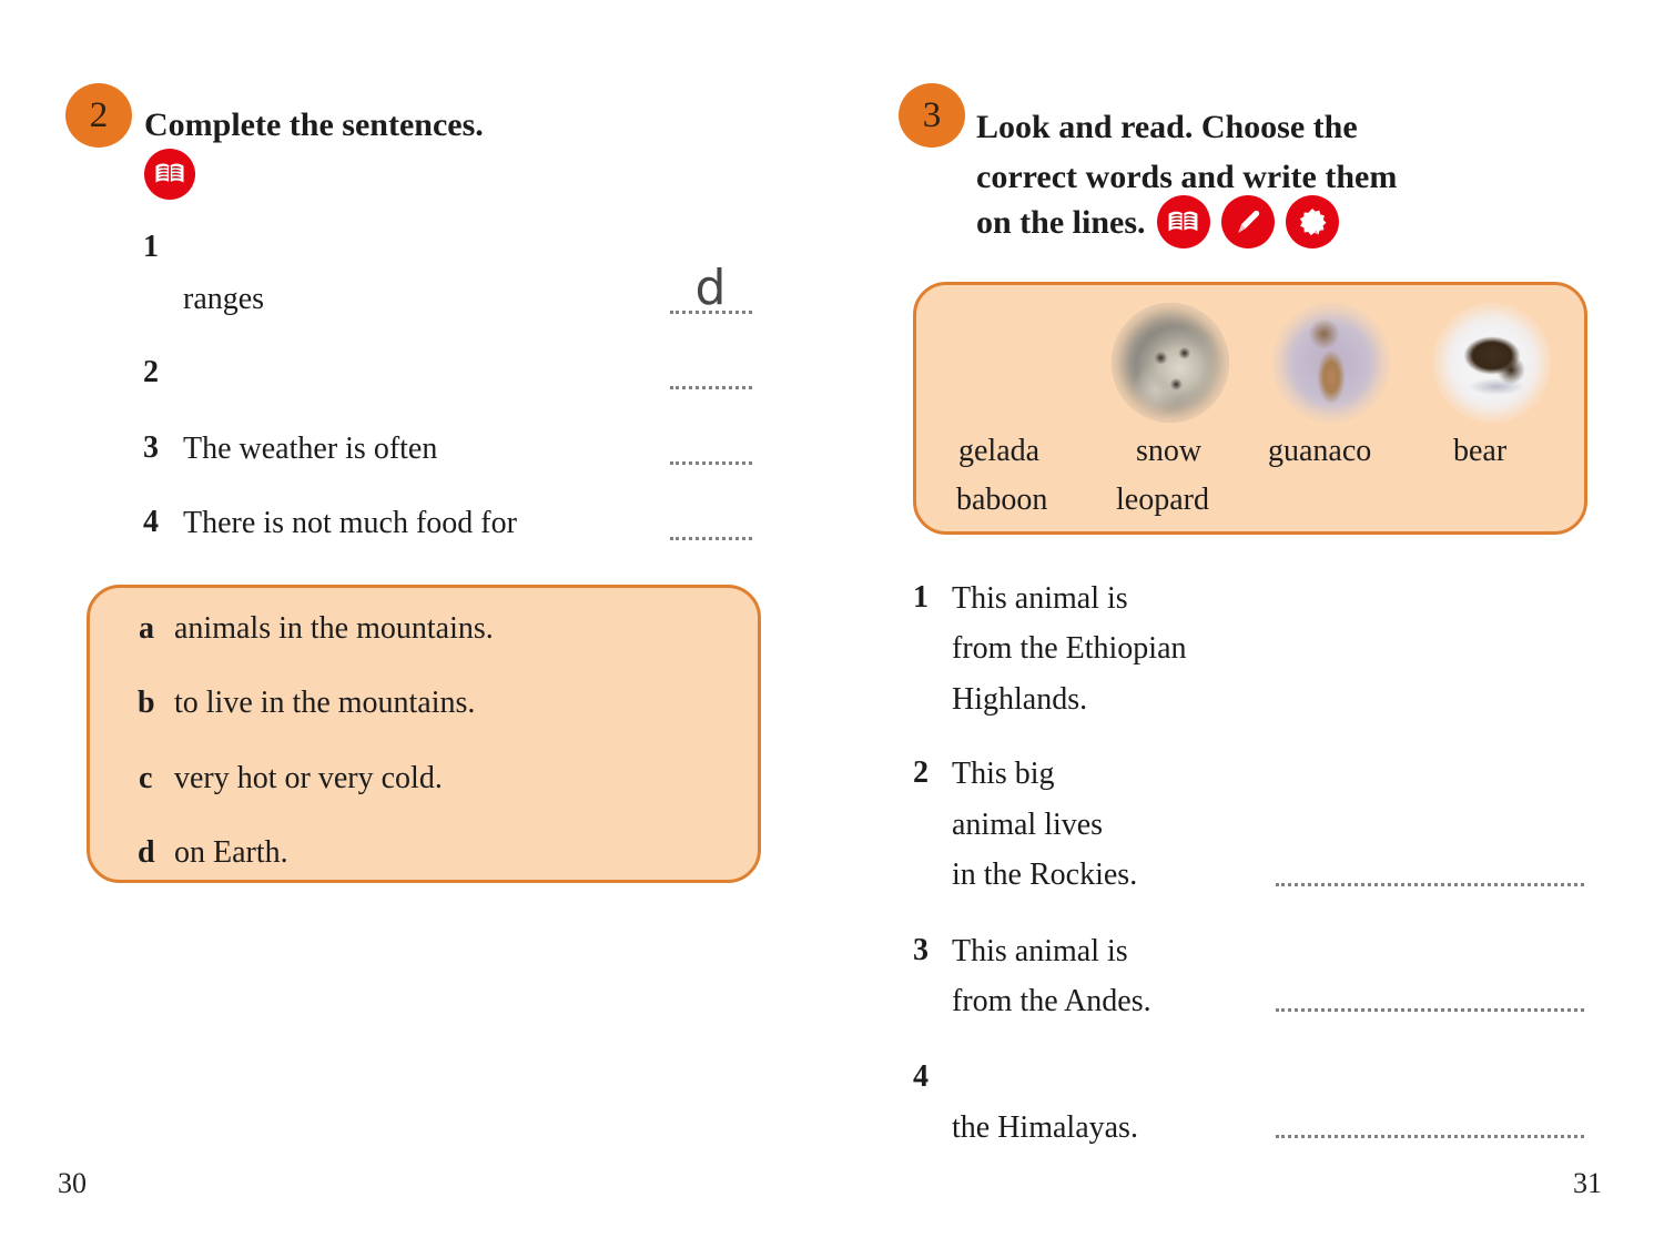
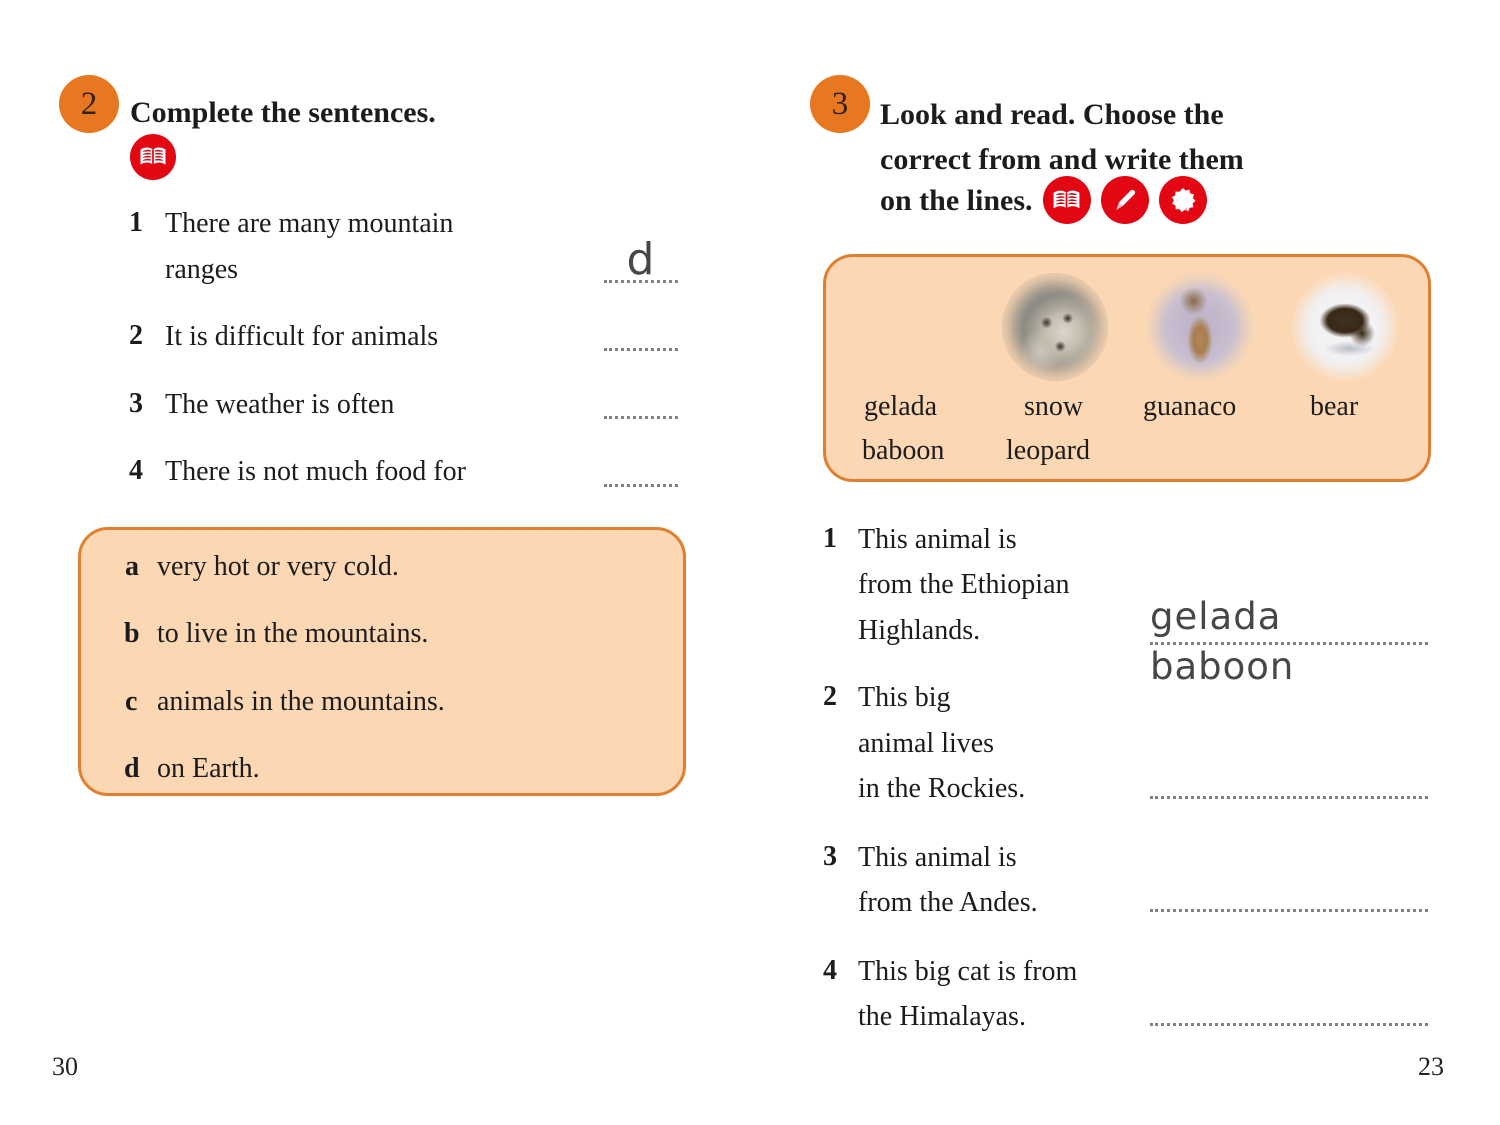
  2
  Complete the sentences.
  1
+ There are many mountain
  ranges
  d
  2
+ It is difficult for animals
  3
  The weather is often
  4
  There is not much food for
  a
- animals in the mountains.
+ very hot or very cold.
  b
  to live in the mountains.
  c
- very hot or very cold.
+ animals in the mountains.
  d
  on Earth.
  30
  3
  Look and read. Choose the
- correct words and write them
+ correct from and write them
  on the lines.
  gelada
  snow
  guanaco
  bear
  baboon
  leopard
  1
  This animal is
  from the Ethiopian
  Highlands.
+ gelada baboon
  2
  This big
  animal lives
  in the Rockies.
  3
  This animal is
  from the Andes.
  4
+ This big cat is from
  the Himalayas.
- 31
+ 23
